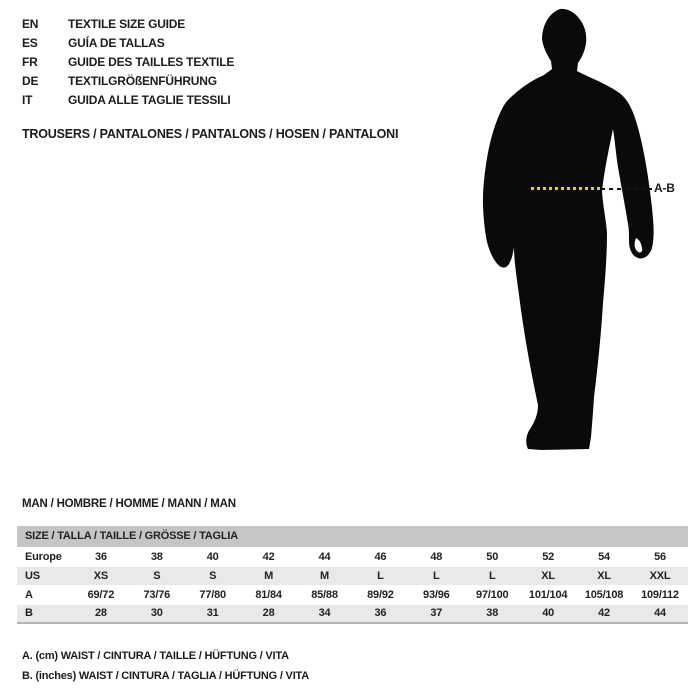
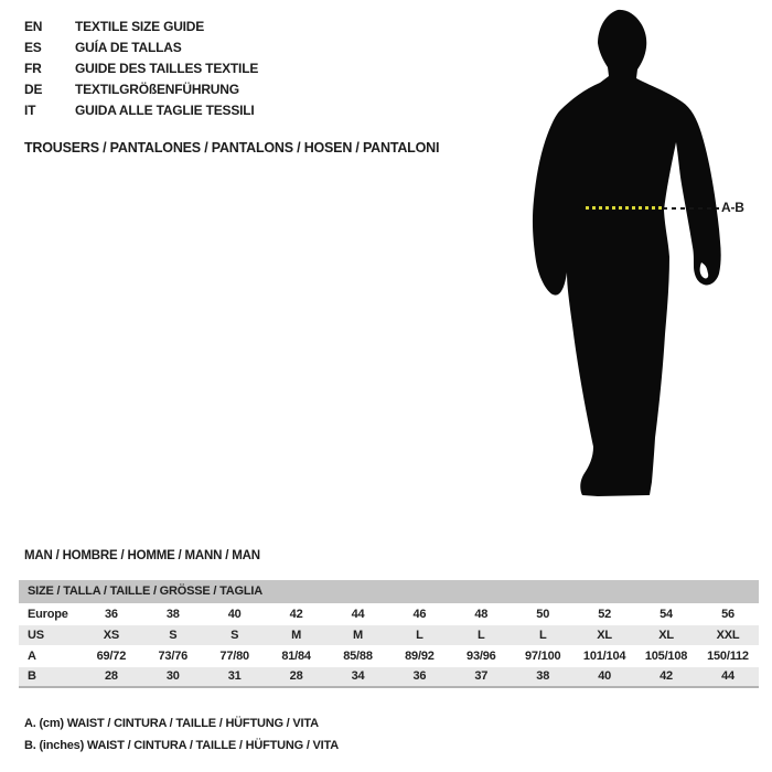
  EN
  TEXTILE SIZE GUIDE
  ES
  GUÍA DE TALLAS
  FR
  GUIDE DES TAILLES TEXTILE
  DE
  TEXTILGRÖßENFÜHRUNG
  IT
  GUIDA ALLE TAGLIE TESSILI
  TROUSERS / PANTALONES / PANTALONS / HOSEN / PANTALONI
  A-B
  MAN / HOMBRE / HOMME / MANN / MAN
  SIZE / TALLA / TAILLE / GRÖSSE / TAGLIA
  Europe	36	38	40	42	44	46	48	50	52	54	56
  US	XS	S	S	M	M	L	L	L	XL	XL	XXL
- A	69/72	73/76	77/80	81/84	85/88	89/92	93/96	97/100	101/104	105/108	109/112
+ A	69/72	73/76	77/80	81/84	85/88	89/92	93/96	97/100	101/104	105/108	150/112
  B	28	30	31	28	34	36	37	38	40	42	44
  A. (cm) WAIST / CINTURA / TAILLE / HÜFTUNG / VITA
- B. (inches) WAIST / CINTURA / TAGLIA / HÜFTUNG / VITA
+ B. (inches) WAIST / CINTURA / TAILLE / HÜFTUNG / VITA
